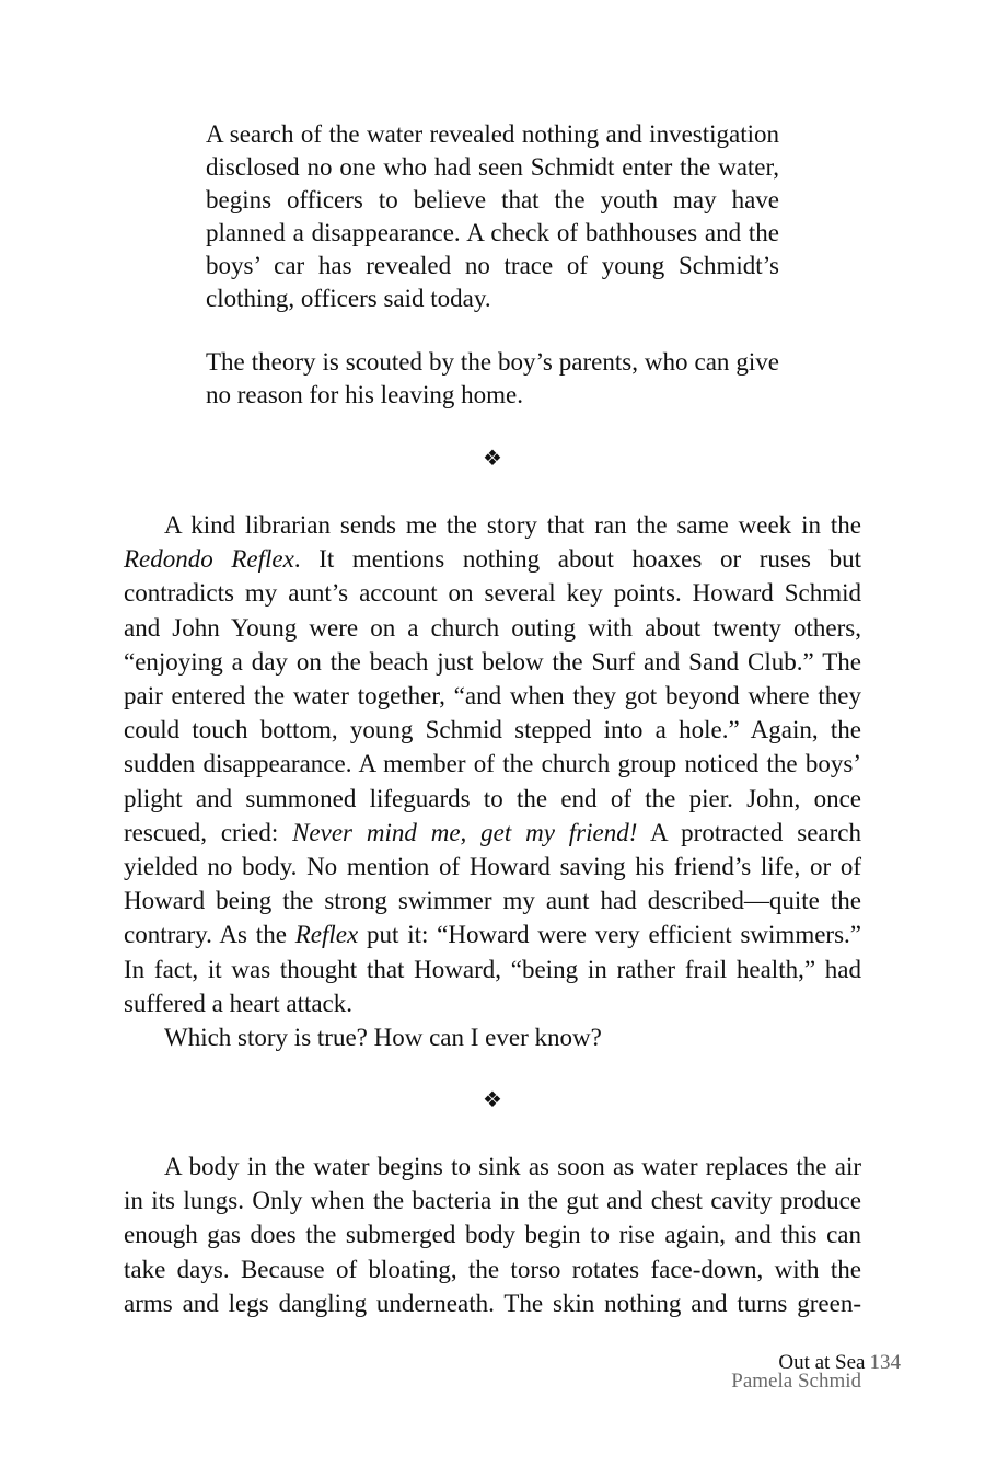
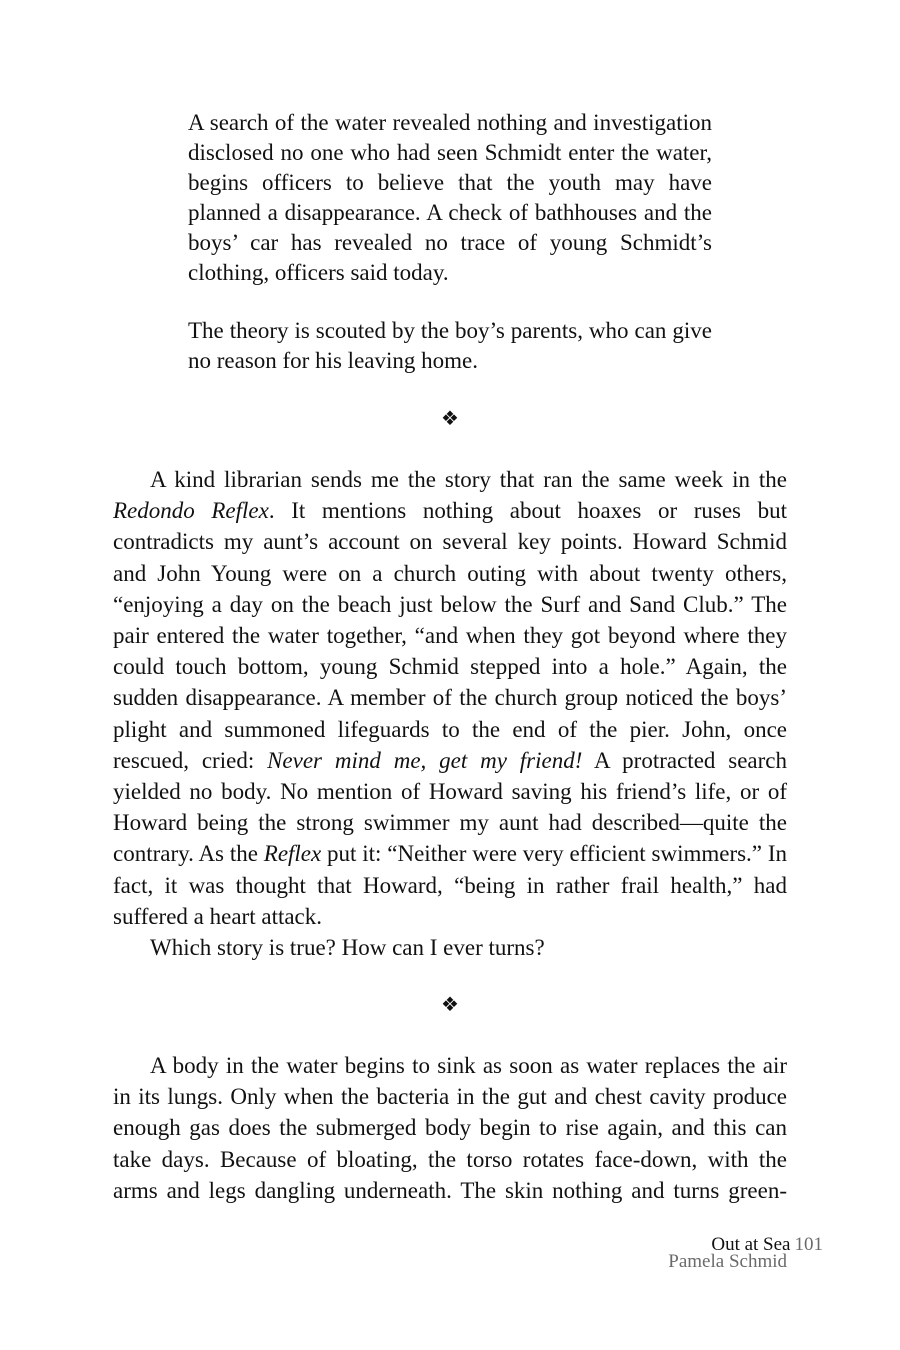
  A search of the water revealed nothing and investigation disclosed no one who had seen Schmidt enter the water, begins officers to believe that the youth may have planned a disappearance. A check of bathhouses and the boys’ car has revealed no trace of young Schmidt’s clothing, officers said today.
  The theory is scouted by the boy’s parents, who can give no reason for his leaving home.
  ❖
- A kind librarian sends me the story that ran the same week in the Redondo Reflex. It mentions nothing about hoaxes or ruses but contradicts my aunt’s account on several key points. Howard Schmid and John Young were on a church outing with about twenty others, “enjoying a day on the beach just below the Surf and Sand Club.” The pair entered the water together, “and when they got beyond where they could touch bottom, young Schmid stepped into a hole.” Again, the sudden disappearance. A member of the church group noticed the boys’ plight and summoned lifeguards to the end of the pier. John, once rescued, cried: Never mind me, get my friend! A protracted search yielded no body. No mention of Howard saving his friend’s life, or of Howard being the strong swimmer my aunt had described—quite the contrary. As the Reflex put it: “Howard were very efficient swimmers.” In fact, it was thought that Howard, “being in rather frail health,” had suffered a heart attack.
+ A kind librarian sends me the story that ran the same week in the Redondo Reflex. It mentions nothing about hoaxes or ruses but contradicts my aunt’s account on several key points. Howard Schmid and John Young were on a church outing with about twenty others, “enjoying a day on the beach just below the Surf and Sand Club.” The pair entered the water together, “and when they got beyond where they could touch bottom, young Schmid stepped into a hole.” Again, the sudden disappearance. A member of the church group noticed the boys’ plight and summoned lifeguards to the end of the pier. John, once rescued, cried: Never mind me, get my friend! A protracted search yielded no body. No mention of Howard saving his friend’s life, or of Howard being the strong swimmer my aunt had described—quite the contrary. As the Reflex put it: “Neither were very efficient swimmers.” In fact, it was thought that Howard, “being in rather frail health,” had suffered a heart attack.
- Which story is true? How can I ever know?
+ Which story is true? How can I ever turns?
  ❖
  A body in the water begins to sink as soon as water replaces the air in its lungs. Only when the bacteria in the gut and chest cavity produce enough gas does the submerged body begin to rise again, and this can take days. Because of bloating, the torso rotates face-down, with the arms and legs dangling underneath. The skin nothing and turns green-
- Out at Sea 134
+ Out at Sea 101
  Pamela Schmid
